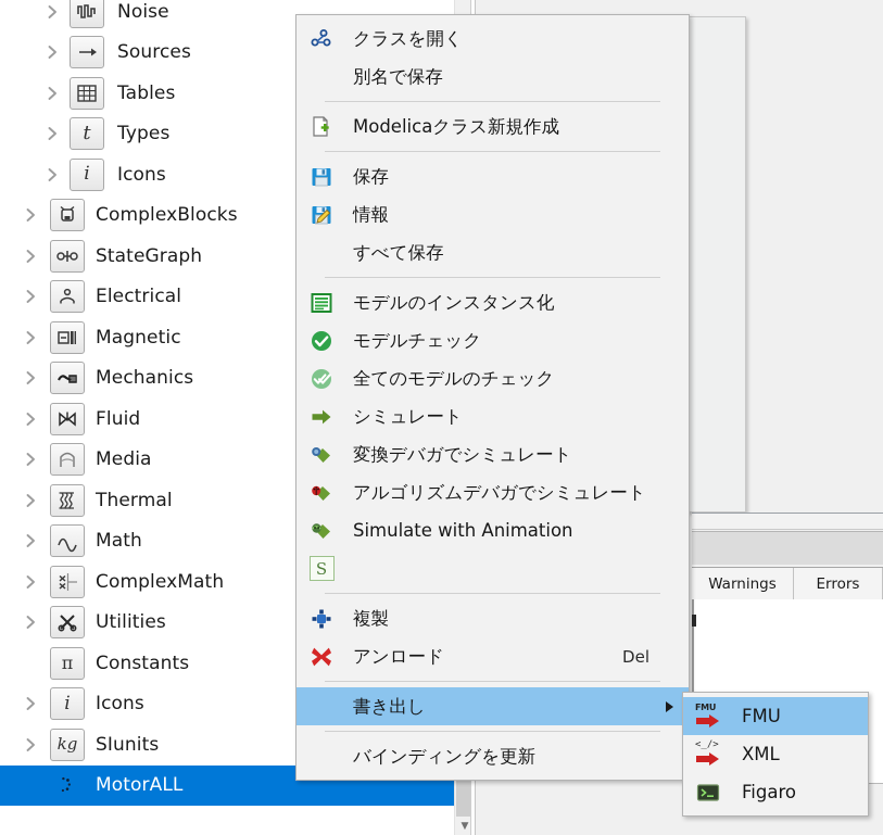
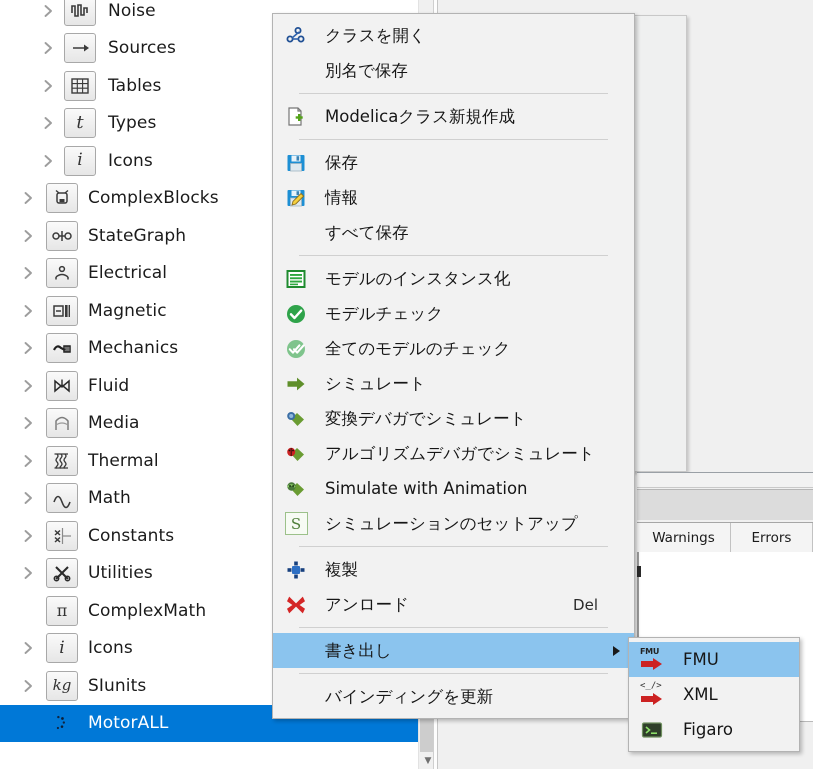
  Warnings
  Errors
  Noise
  Sources
  Tables
  t
  Types
  i
  Icons
  ComplexBlocks
  StateGraph
  Electrical
  Magnetic
  Mechanics
  Fluid
  Media
  Thermal
  Math
- ComplexMath
+ Constants
  Utilities
  π
- Constants
+ ComplexMath
  i
  Icons
  kg
  SIunits
  MotorALL
  ▼
  クラスを開く
  別名で保存
  Modelicaクラス新規作成
  保存
  情報
  すべて保存
  モデルのインスタンス化
  モデルチェック
  全てのモデルのチェック
  シミュレート
  変換デバガでシミュレート
  アルゴリズムデバガでシミュレート
  Simulate with Animation
  S
+ シミュレーションのセットアップ
  複製
  アンロード
  Del
  書き出し
  バインディングを更新
  FMU
  FMU
  <_/>
  XML
  Figaro
